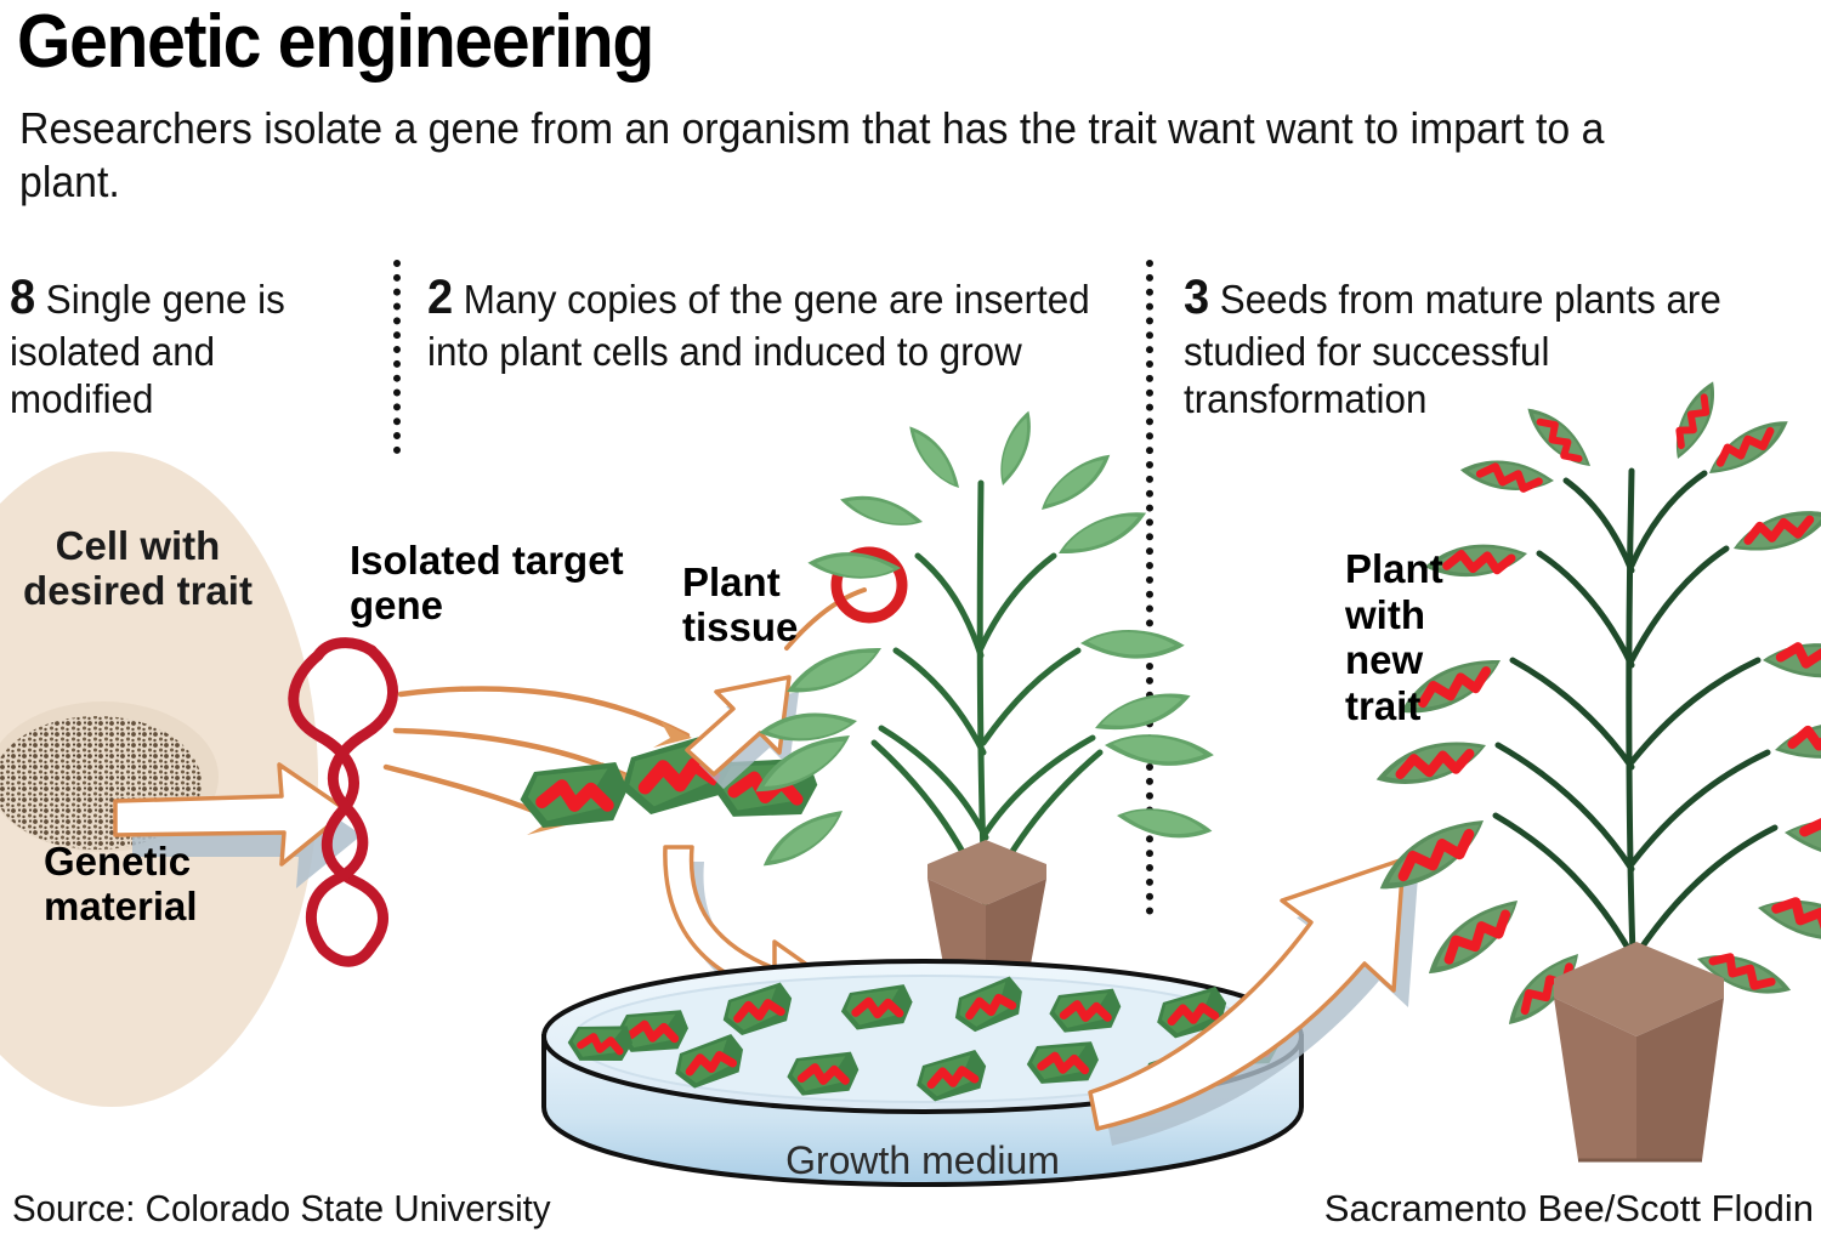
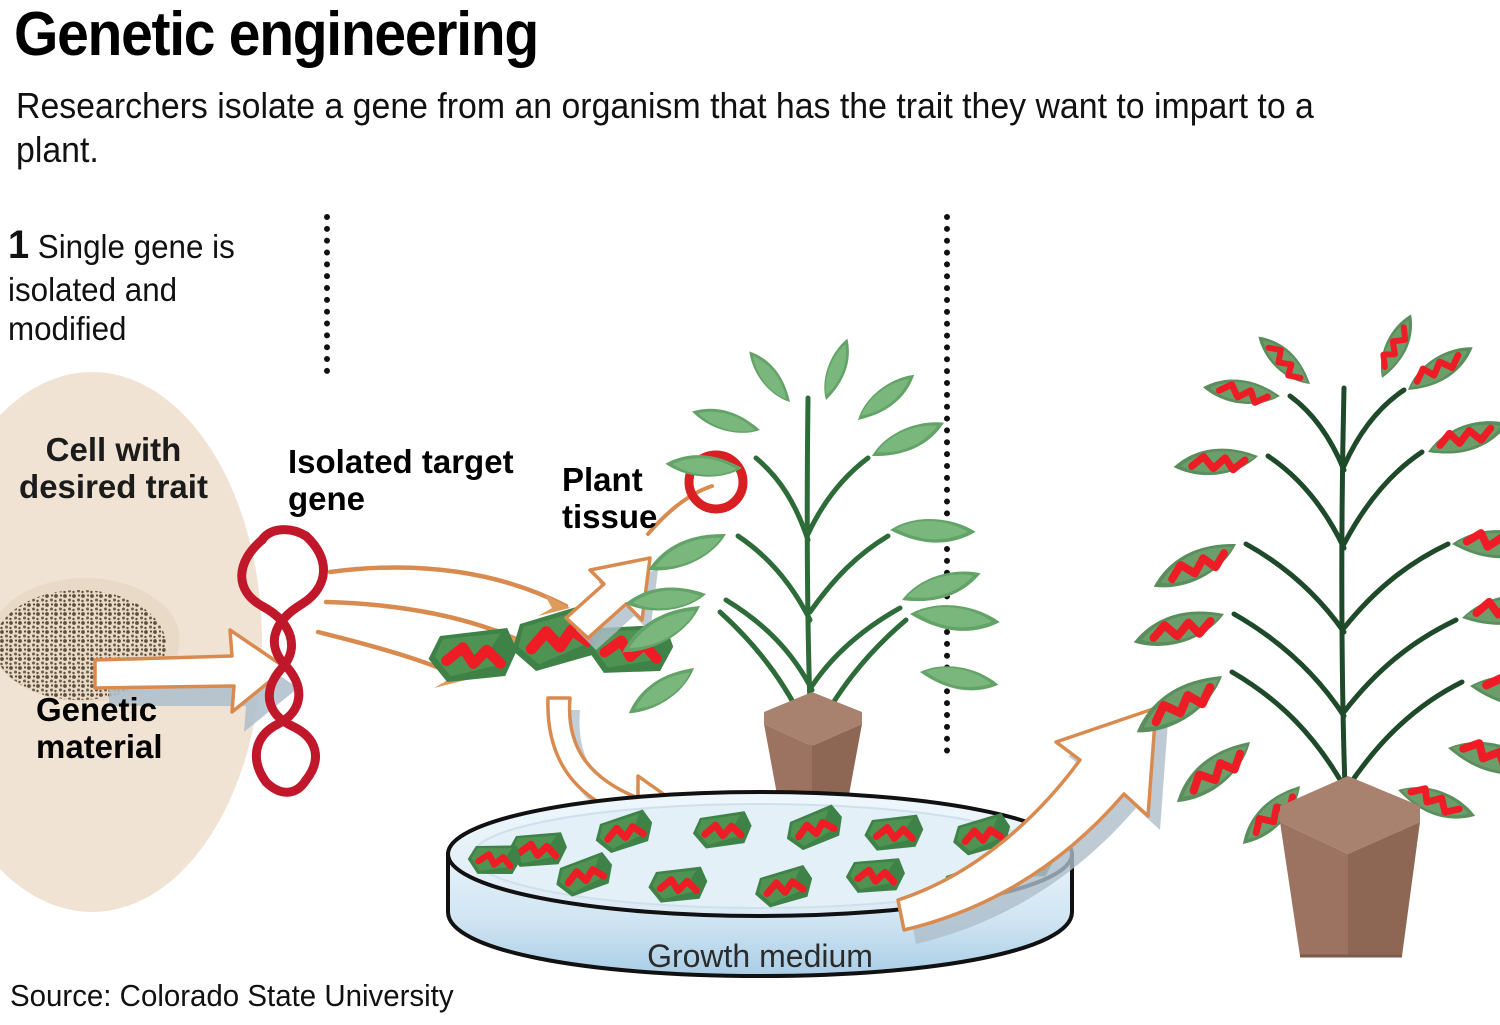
  Genetic engineering
- Researchers isolate a gene from an organism that has the trait want want to impart to a plant.
+ Researchers isolate a gene from an organism that has the trait they want to impart to a plant.
- 8 Single gene is isolated and modified
+ 1 Single gene is isolated and modified
- 2 Many copies of the gene are inserted into plant cells and induced to grow
- 3 Seeds from mature plants are studied for successful transformation
  Cell with desired trait
  Genetic material
  Isolated target gene
  Plant tissue
- Plant with new trait
  Growth medium
  Source: Colorado State University
- Sacramento Bee/Scott Flodin
